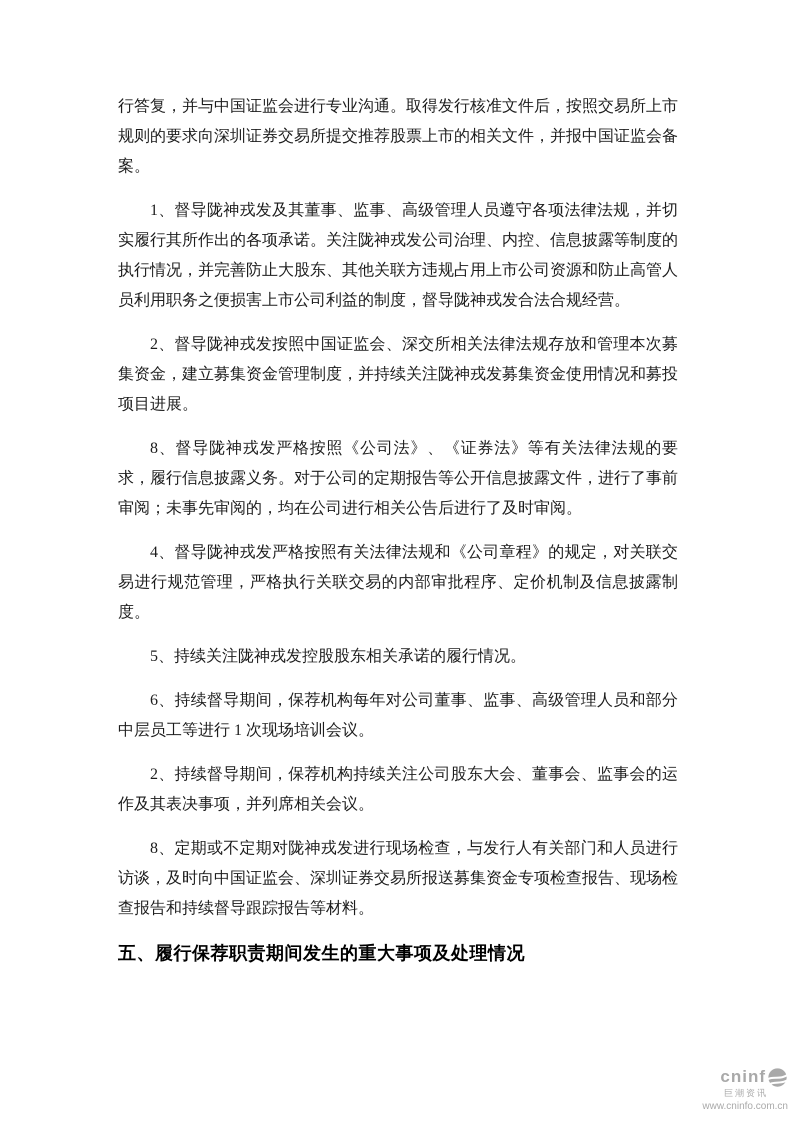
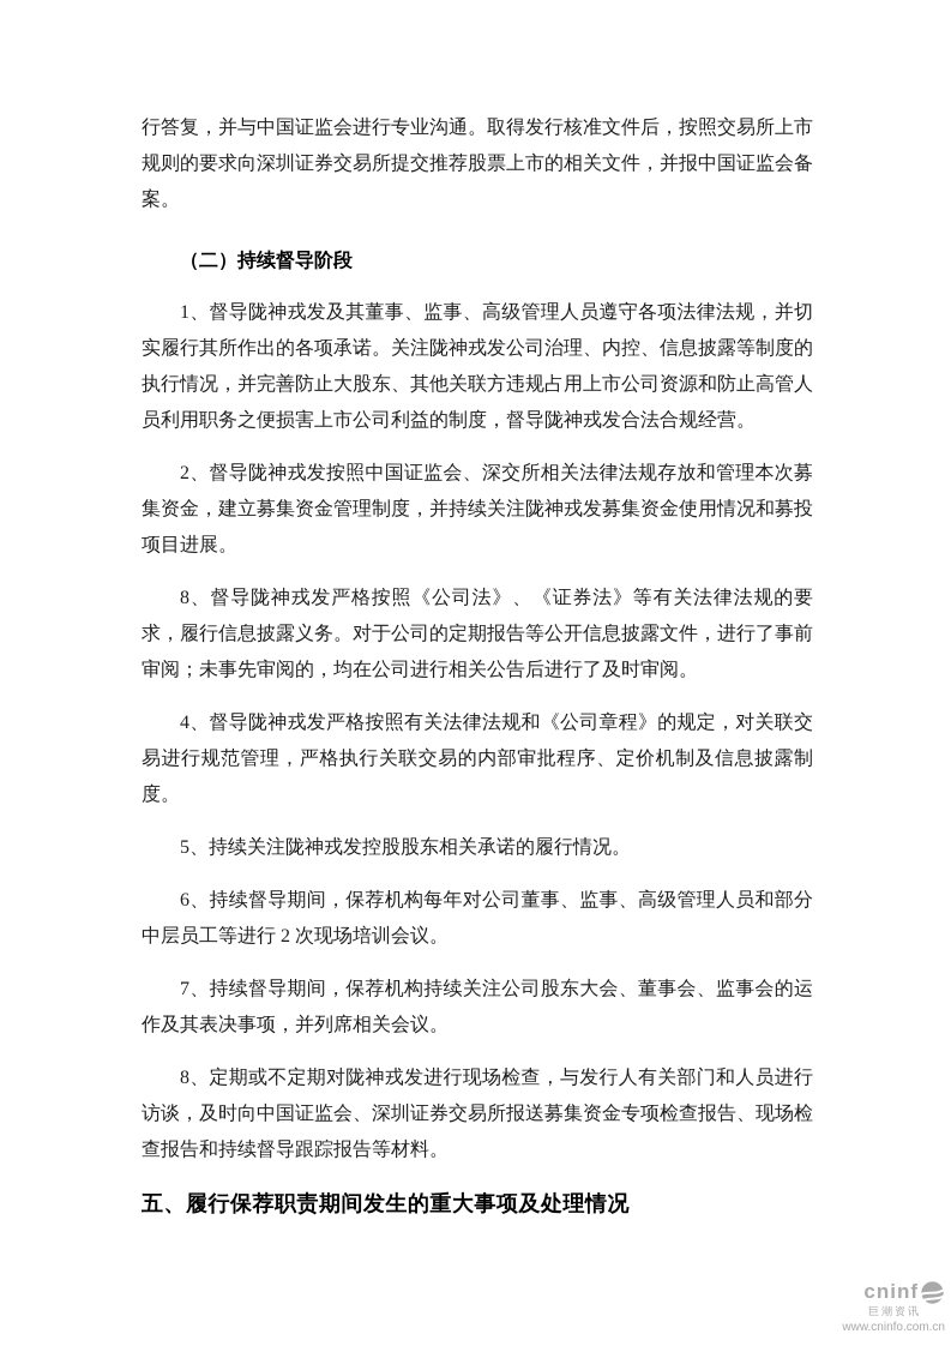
  行答复，并与中国证监会进行专业沟通。取得发行核准文件后，按照交易所上市规则的要求向深圳证券交易所提交推荐股票上市的相关文件，并报中国证监会备案。
+ （二）持续督导阶段
  1、督导陇神戎发及其董事、监事、高级管理人员遵守各项法律法规，并切实履行其所作出的各项承诺。关注陇神戎发公司治理、内控、信息披露等制度的执行情况，并完善防止大股东、其他关联方违规占用上市公司资源和防止高管人员利用职务之便损害上市公司利益的制度，督导陇神戎发合法合规经营。
  2、督导陇神戎发按照中国证监会、深交所相关法律法规存放和管理本次募集资金，建立募集资金管理制度，并持续关注陇神戎发募集资金使用情况和募投项目进展。
  8、督导陇神戎发严格按照《公司法》、《证券法》等有关法律法规的要求，履行信息披露义务。对于公司的定期报告等公开信息披露文件，进行了事前审阅；未事先审阅的，均在公司进行相关公告后进行了及时审阅。
  4、督导陇神戎发严格按照有关法律法规和《公司章程》的规定，对关联交易进行规范管理，严格执行关联交易的内部审批程序、定价机制及信息披露制度。
  5、持续关注陇神戎发控股股东相关承诺的履行情况。
- 6、持续督导期间，保荐机构每年对公司董事、监事、高级管理人员和部分中层员工等进行 1 次现场培训会议。
+ 6、持续督导期间，保荐机构每年对公司董事、监事、高级管理人员和部分中层员工等进行 2 次现场培训会议。
- 2、持续督导期间，保荐机构持续关注公司股东大会、董事会、监事会的运作及其表决事项，并列席相关会议。
+ 7、持续督导期间，保荐机构持续关注公司股东大会、董事会、监事会的运作及其表决事项，并列席相关会议。
  8、定期或不定期对陇神戎发进行现场检查，与发行人有关部门和人员进行访谈，及时向中国证监会、深圳证券交易所报送募集资金专项检查报告、现场检查报告和持续督导跟踪报告等材料。
  五、履行保荐职责期间发生的重大事项及处理情况
  cninf
  巨潮资讯
  www.cninfo.com.cn
